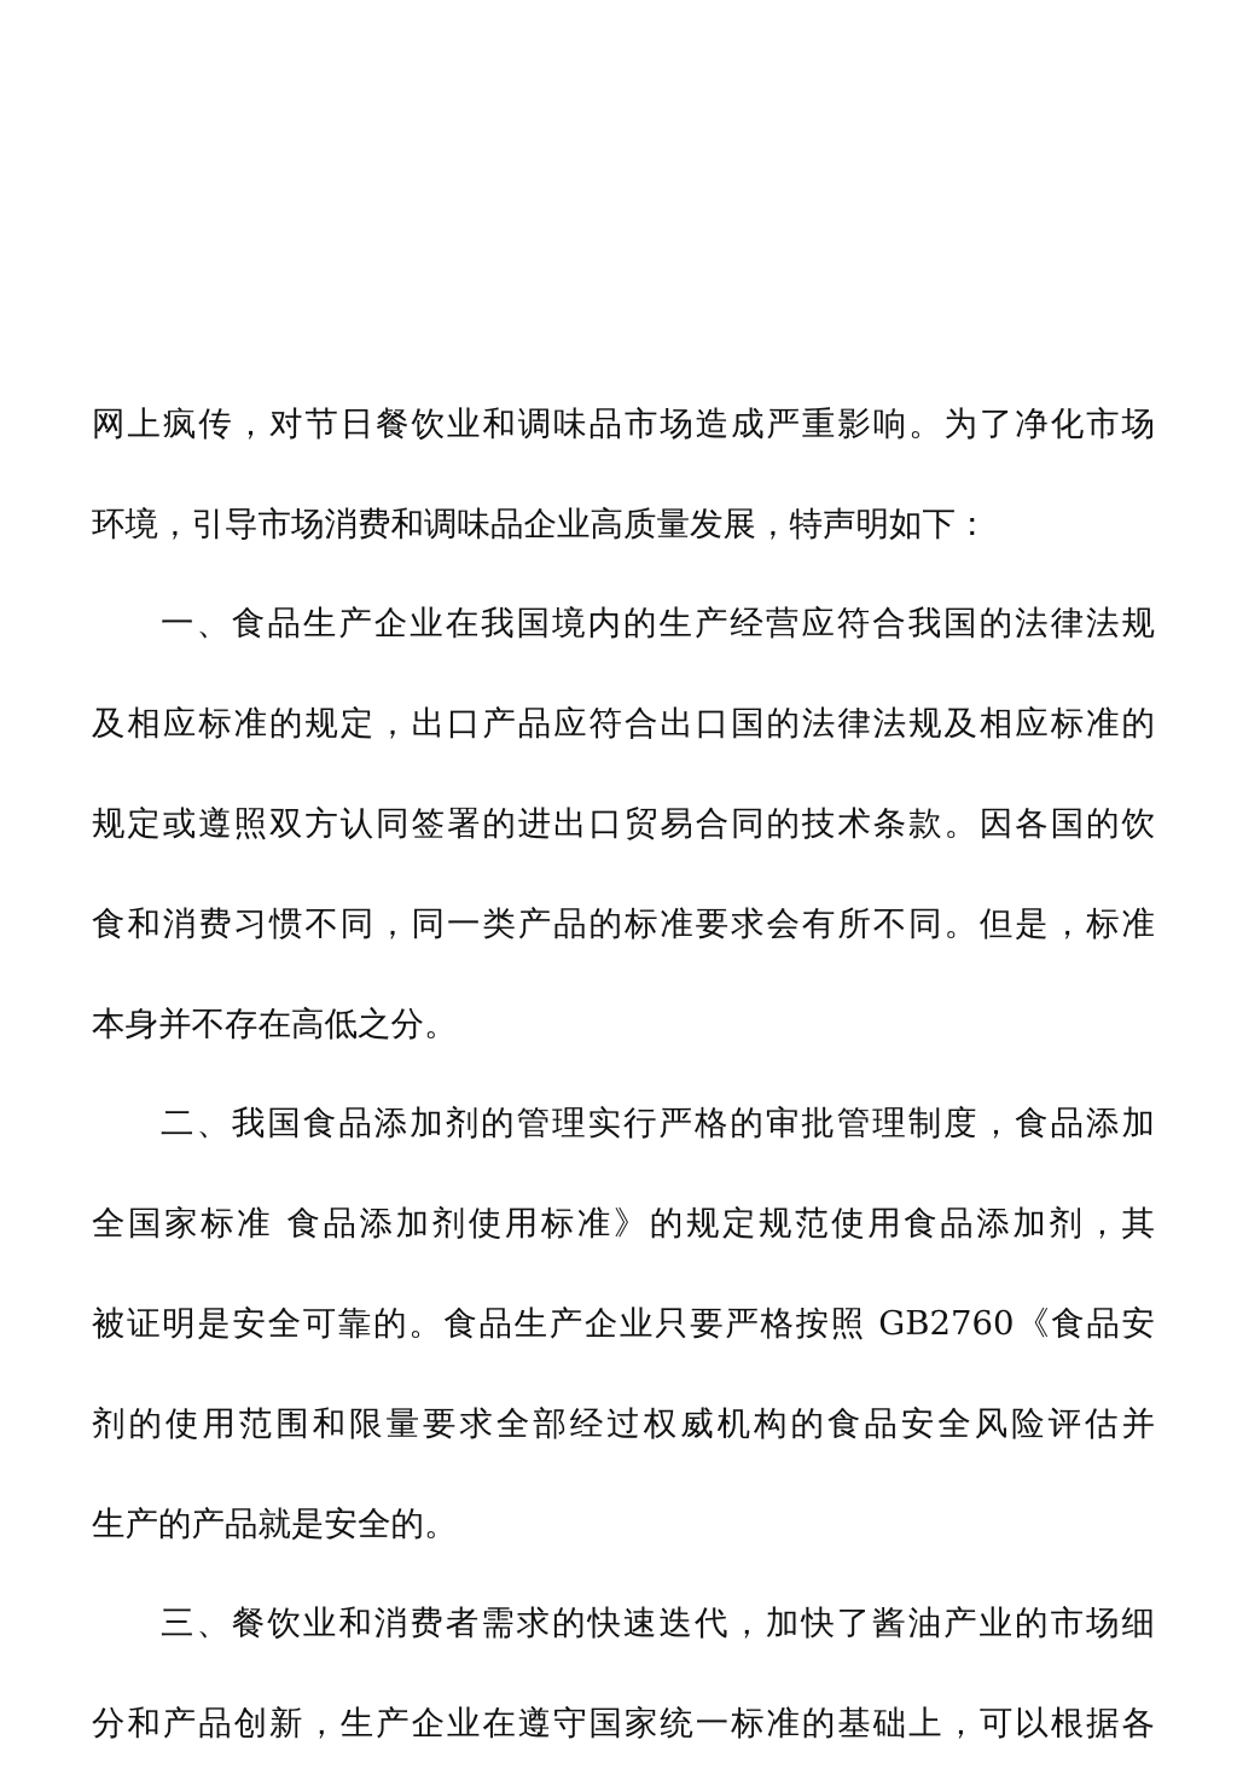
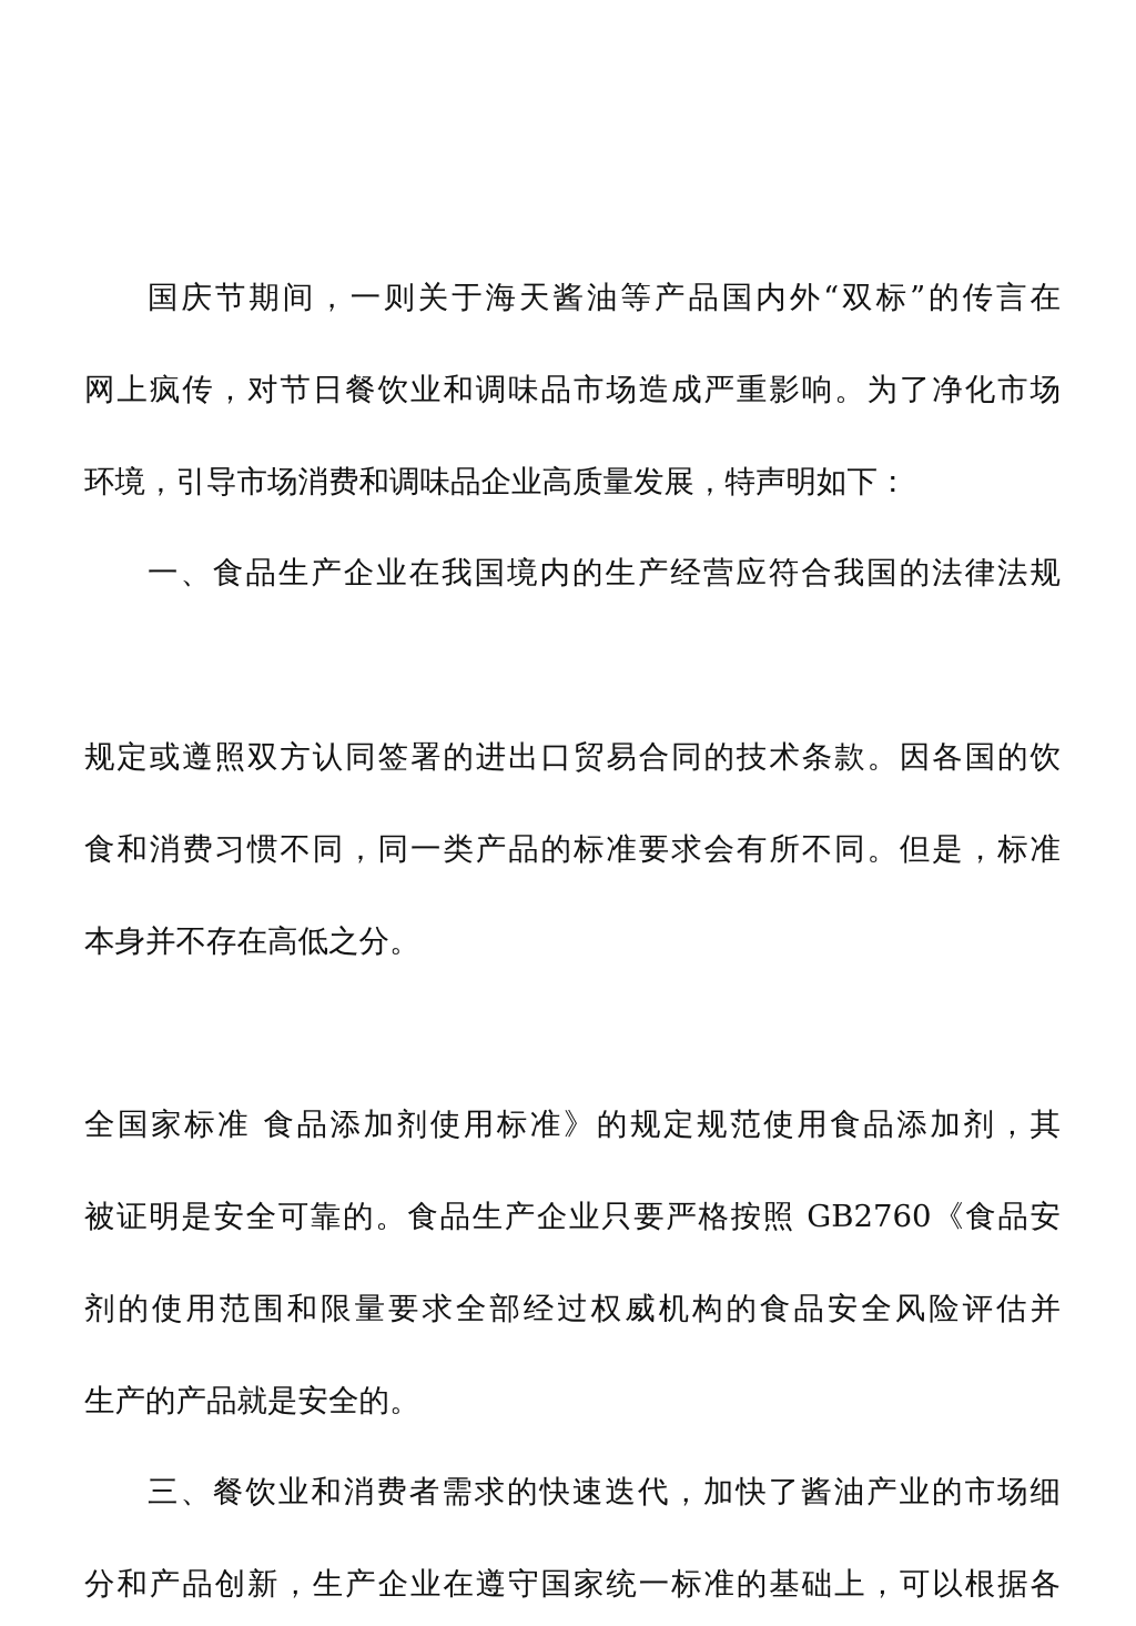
+ 国庆节期间，一则关于海天酱油等产品国内外“双标”的传言在
  网上疯传，对节日餐饮业和调味品市场造成严重影响。为了净化市场
  环境，引导市场消费和调味品企业高质量发展，特声明如下：
  一、食品生产企业在我国境内的生产经营应符合我国的法律法规
- 及相应标准的规定，出口产品应符合出口国的法律法规及相应标准的
  规定或遵照双方认同签署的进出口贸易合同的技术条款。因各国的饮
  食和消费习惯不同，同一类产品的标准要求会有所不同。但是，标准
  本身并不存在高低之分。
- 二、我国食品添加剂的管理实行严格的审批管理制度，食品添加
  全国家标准 食品添加剂使用标准》的规定规范使用食品添加剂，其
  被证明是安全可靠的。食品生产企业只要严格按照 GB2760《食品安
  剂的使用范围和限量要求全部经过权威机构的食品安全风险评估并
  生产的产品就是安全的。
  三、餐饮业和消费者需求的快速迭代，加快了酱油产业的市场细
  分和产品创新，生产企业在遵守国家统一标准的基础上，可以根据各
